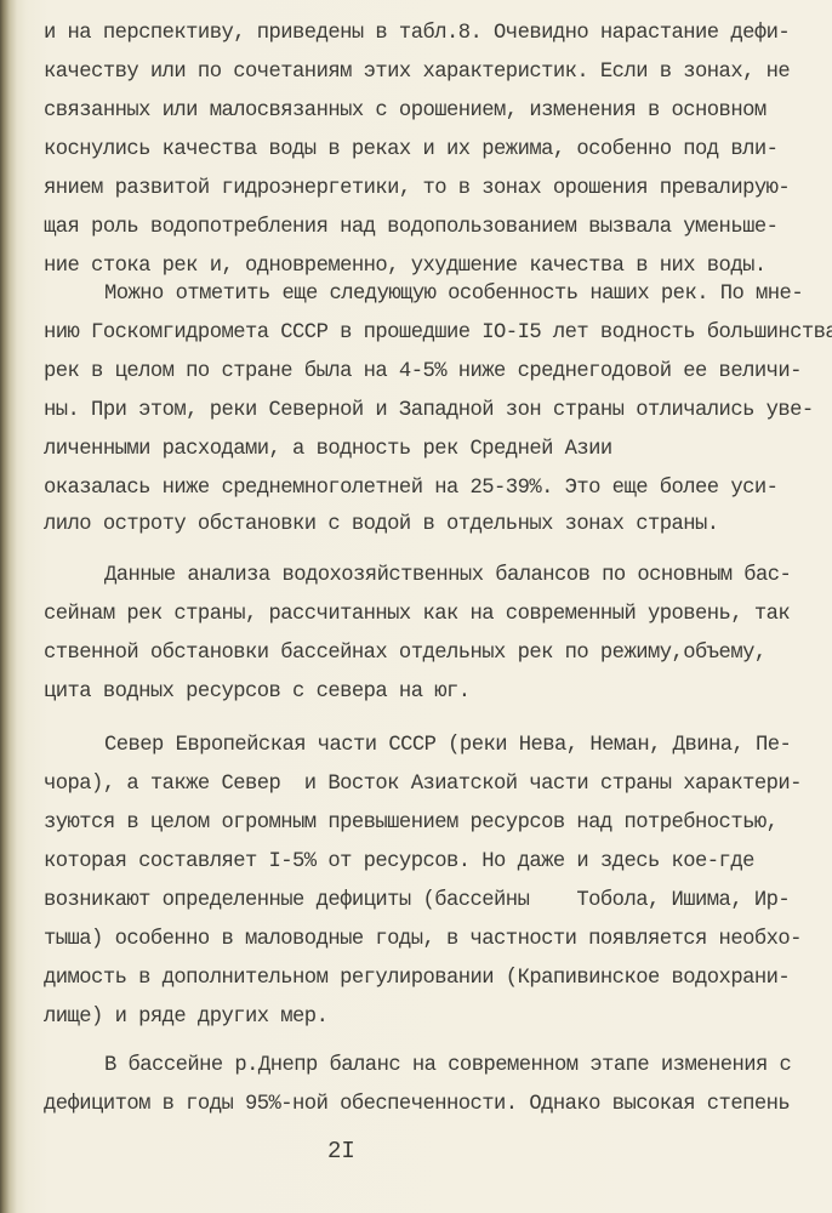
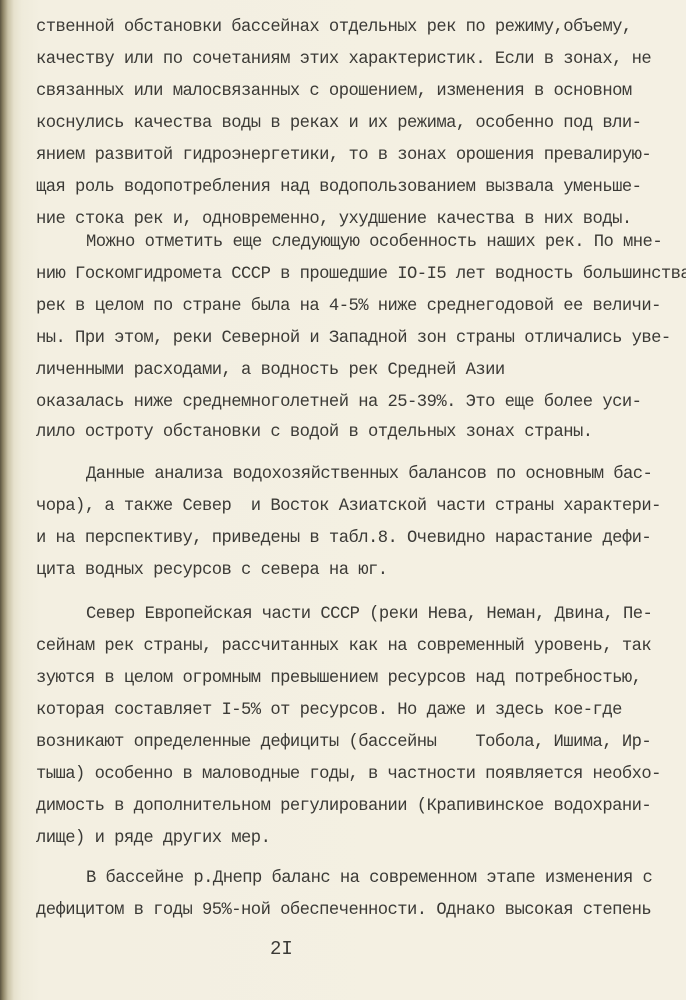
- и на перспективу, приведены в табл.8. Очевидно нарастание дефи-
+ ственной обстановки бассейнах отдельных рек по режиму,объему,
  качеству или по сочетаниям этих характеристик. Если в зонах, не
  связанных или малосвязанных с орошением, изменения в основном
  коснулись качества воды в реках и их режима, особенно под вли-
  янием развитой гидроэнергетики, то в зонах орошения превалирую-
  щая роль водопотребления над водопользованием вызвала уменьше-
  ние стока рек и, одновременно, ухудшение качества в них воды.
  Можно отметить еще следующую особенность наших рек. По мне-
  нию Госкомгидромета СССР в прошедшие IO-I5 лет водность большинства
  рек в целом по стране была на 4-5% ниже среднегодовой ее величи-
  ны. При этом, реки Северной и Западной зон страны отличались уве-
  личенными расходами, а водность рек Средней Азии
  оказалась ниже среднемноголетней на 25-39%. Это еще более уси-
  лило остроту обстановки с водой в отдельных зонах страны.
  Данные анализа водохозяйственных балансов по основным бас-
- сейнам рек страны, рассчитанных как на современный уровень, так
+ чора), а также Север и Восток Азиатской части страны характери-
- ственной обстановки бассейнах отдельных рек по режиму,объему,
+ и на перспективу, приведены в табл.8. Очевидно нарастание дефи-
  цита водных ресурсов с севера на юг.
  Север Европейская части СССР (реки Нева, Неман, Двина, Пе-
- чора), а также Север и Восток Азиатской части страны характери-
+ сейнам рек страны, рассчитанных как на современный уровень, так
  зуются в целом огромным превышением ресурсов над потребностью,
  которая составляет I-5% от ресурсов. Но даже и здесь кое-где
  возникают определенные дефициты (бассейны Тобола, Ишима, Ир-
  тыша) особенно в маловодные годы, в частности появляется необхо-
  димость в дополнительном регулировании (Крапивинское водохрани-
  лище) и ряде других мер.
  В бассейне р.Днепр баланс на современном этапе изменения с
  дефицитом в годы 95%-ной обеспеченности. Однако высокая степень
  2I
